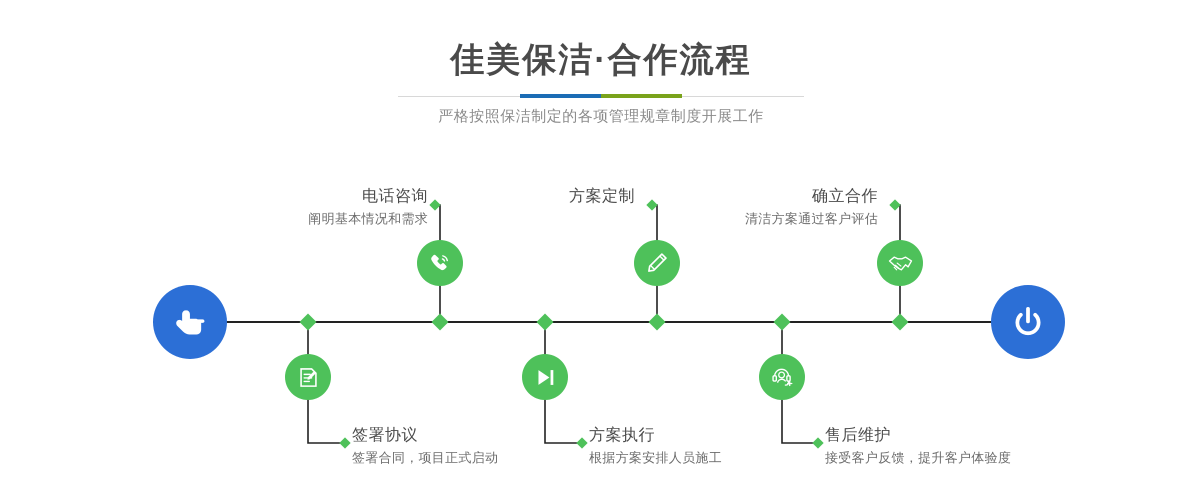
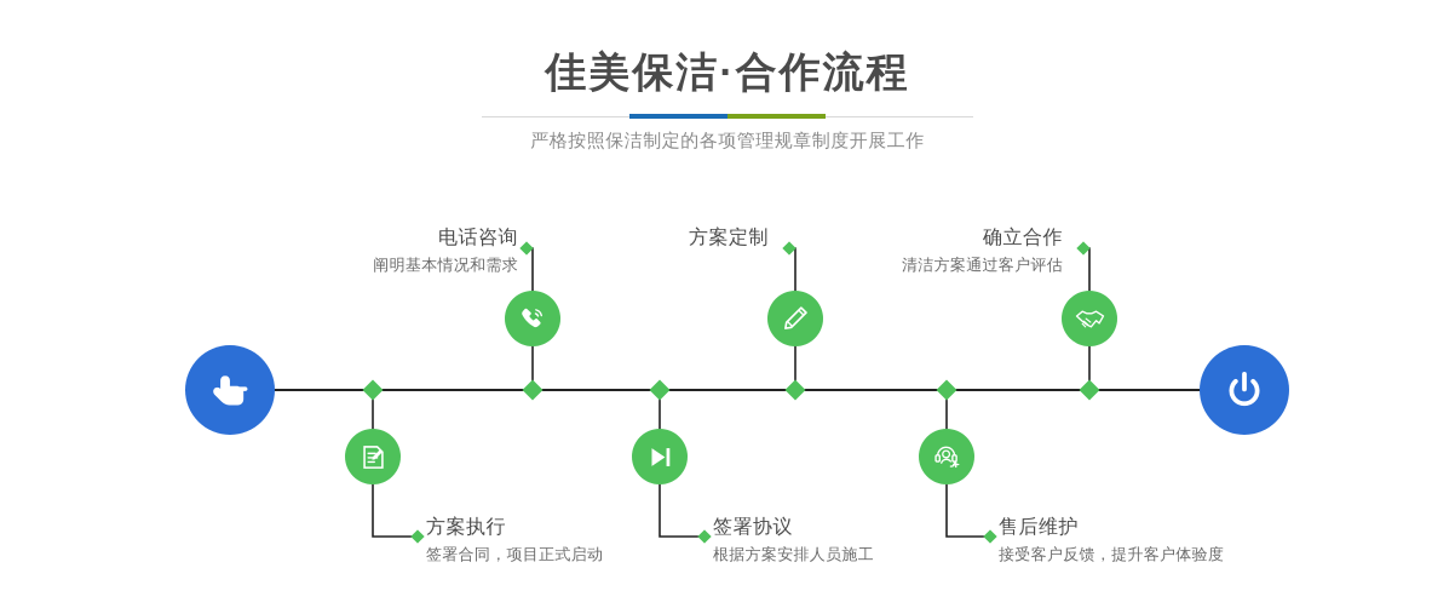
  佳美保洁·合作流程
  严格按照保洁制定的各项管理规章制度开展工作
  电话咨询
  阐明基本情况和需求
- 签署协议
+ 方案执行
  签署合同，项目正式启动
  方案定制
- 方案执行
+ 签署协议
  根据方案安排人员施工
  确立合作
  清洁方案通过客户评估
  售后维护
  接受客户反馈，提升客户体验度
